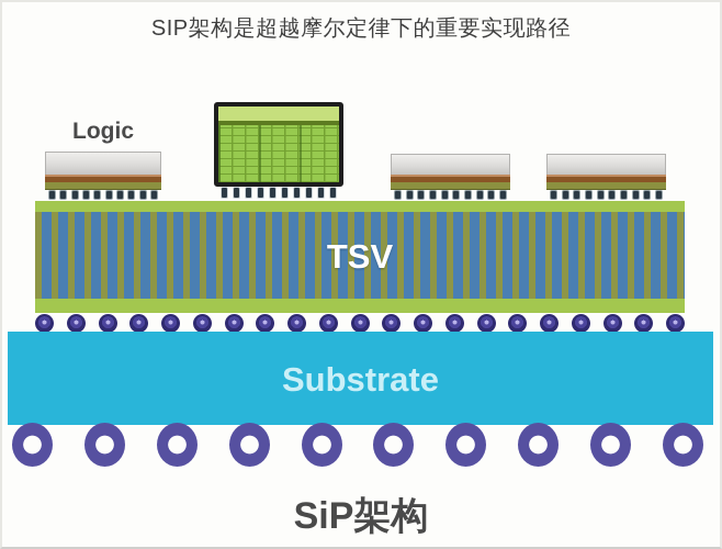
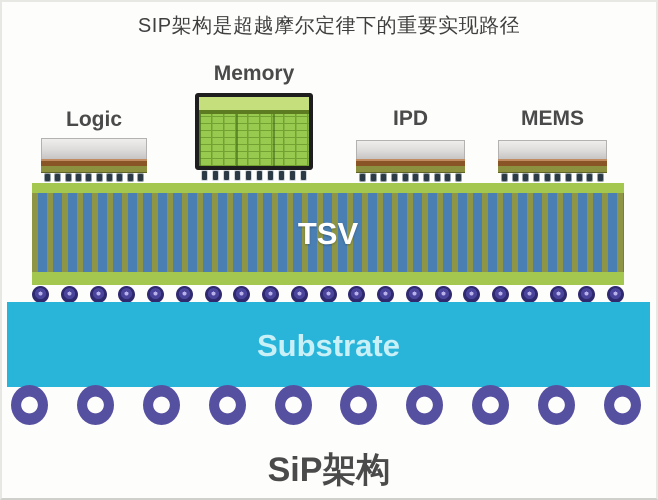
  SIP架构是超越摩尔定律下的重要实现路径
  Logic
+ Memory
+ IPD
+ MEMS
  TSV
  Substrate
  SiP架构
